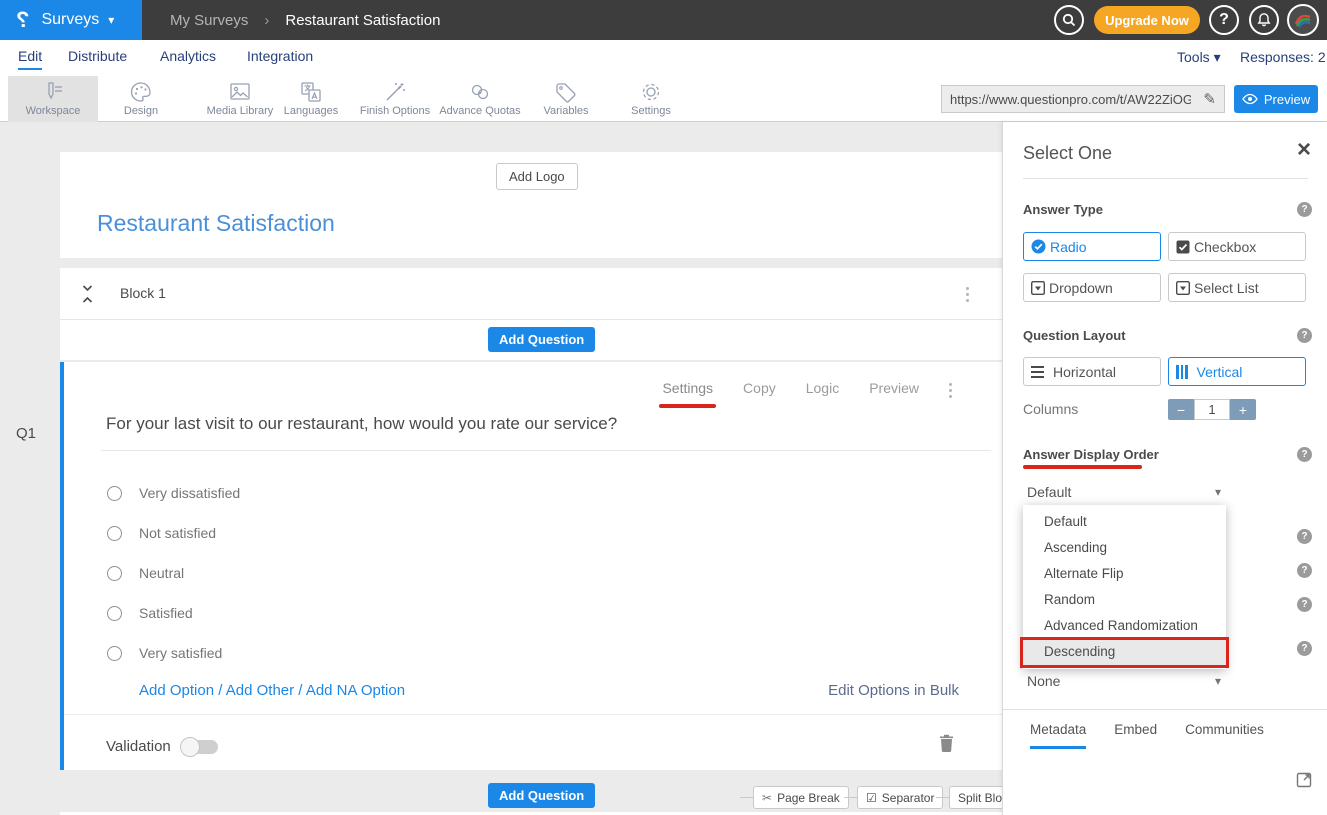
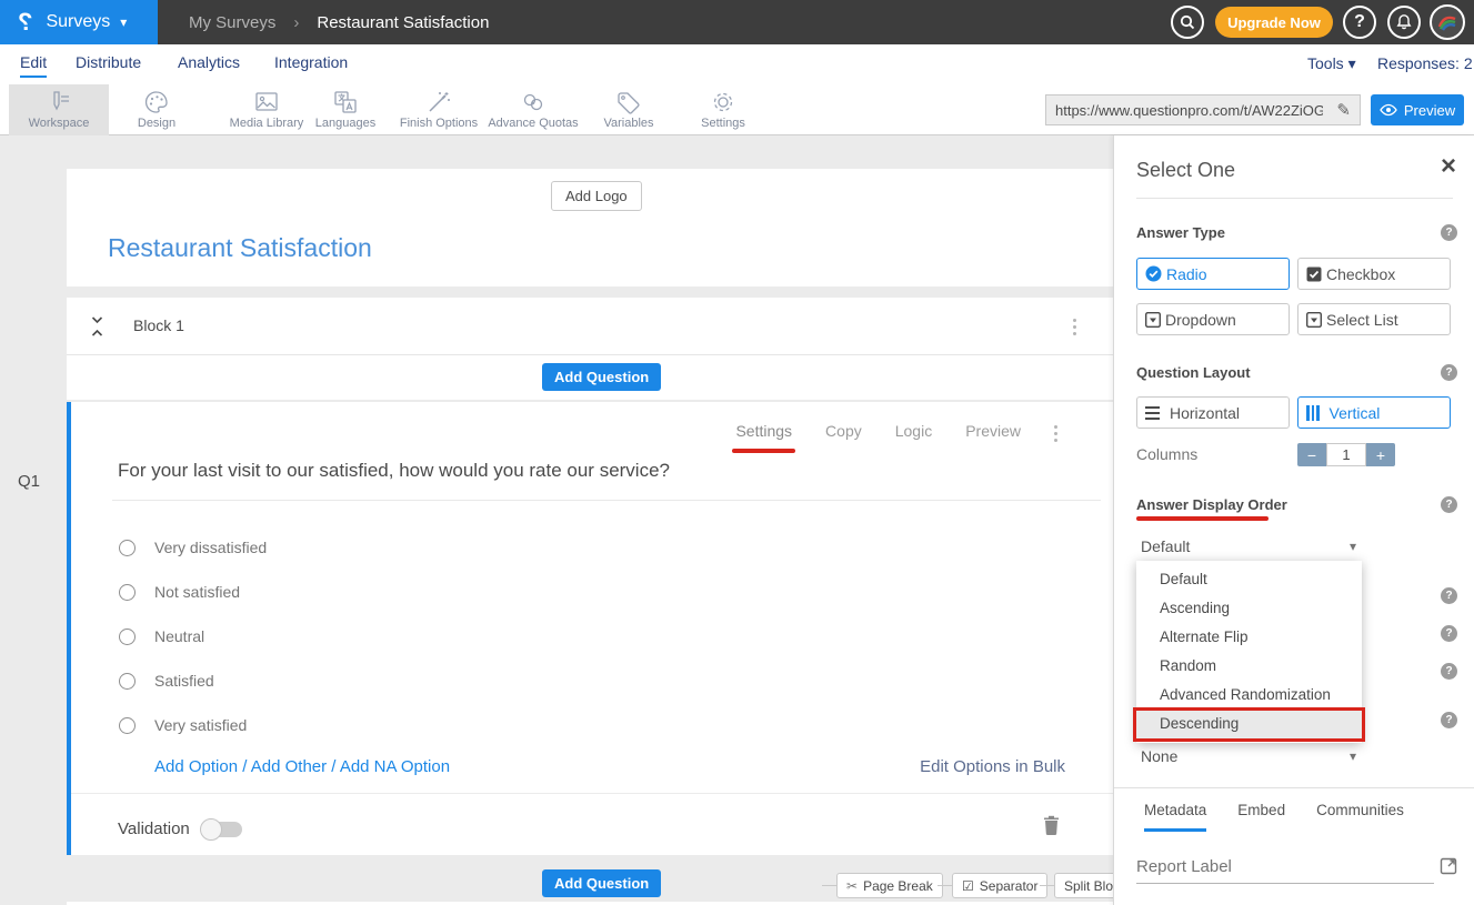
  Surveys
  ▾
  My Surveys
  ›
  Restaurant Satisfaction
  Upgrade Now
  ?
  Edit
  Distribute
  Analytics
  Integration
  Tools ▾
  Responses: 2
  Workspace
  Design
  Media Library
  Languages
  Finish Options
  Advance Quotas
  Variables
  Settings
  https://www.questionpro.com/t/AW22ZiOG
  ✎
  Preview
  Q1
  Add Logo
  Restaurant Satisfaction
  Block 1
  Add Question
  Settings
  Copy
  Logic
  Preview
- For your last visit to our restaurant, how would you rate our service?
+ For your last visit to our satisfied, how would you rate our service?
  Very dissatisfied
  Not satisfied
  Neutral
  Satisfied
  Very satisfied
  Add Option / Add Other / Add NA Option
  Edit Options in Bulk
  Validation
  Add Question
  ✂
  Page Break
  ☑
  Separator
  Split Blo
  Select One
  ×
  Answer Type
  ?
  Radio
  Checkbox
  Dropdown
  Select List
  Question Layout
  ?
  Horizontal
  Vertical
  Columns
  −
  1
  +
  Answer Display Order
  ?
  Default
  ▾
  ?
  ?
  ?
  ?
  Default
  Ascending
  Alternate Flip
  Random
  Advanced Randomization
  Descending
  None
  ▾
  Metadata
  Embed
  Communities
+ Report Label
